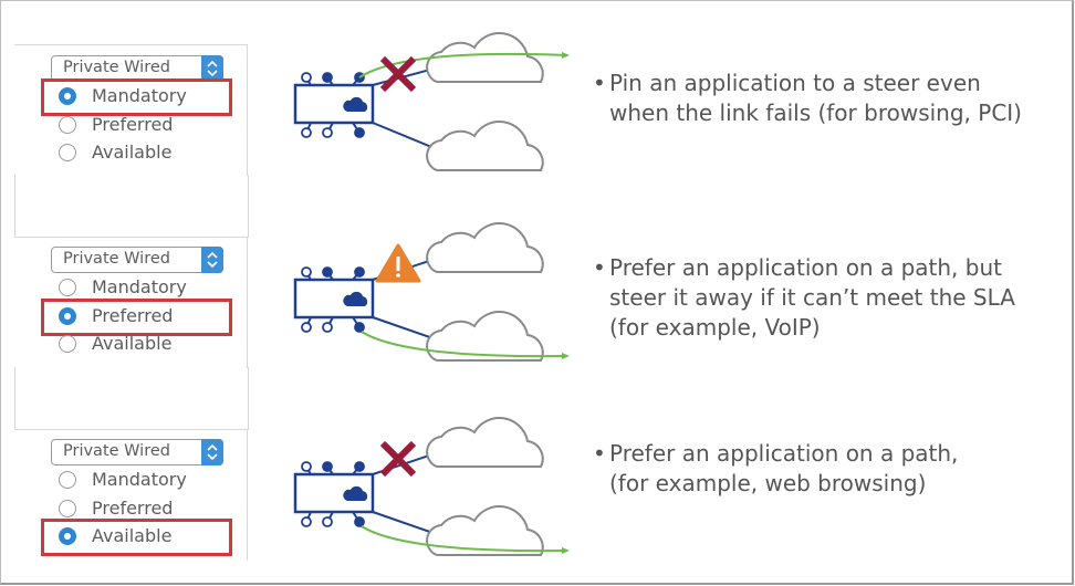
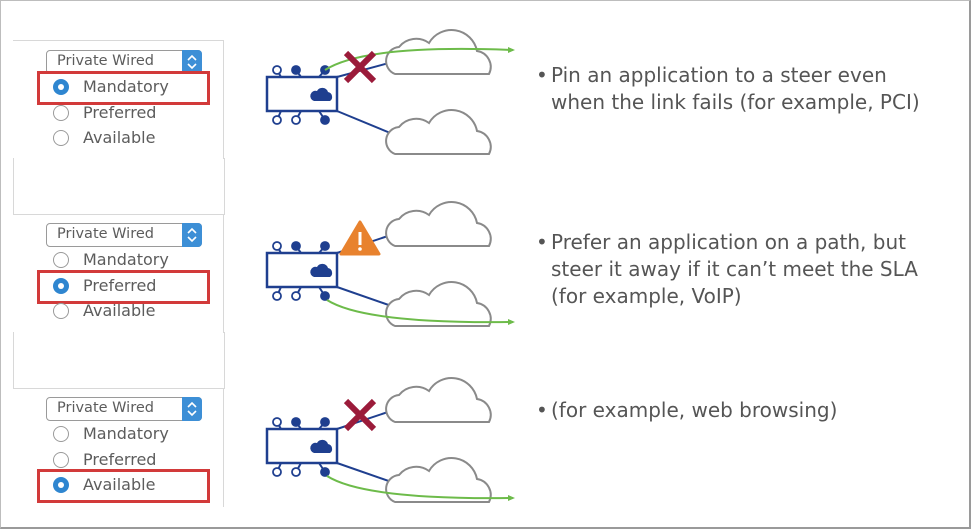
  Private Wired
  Mandatory
  Preferred
  Available
  •
  Pin an application to a steer even
- when the link fails (for browsing, PCI)
+ when the link fails (for example, PCI)
  Private Wired
  Mandatory
  Preferred
  Available
  •
  Prefer an application on a path, but
  steer it away if it can’t meet the SLA
  (for example, VoIP)
  Private Wired
  Mandatory
  Preferred
  Available
  •
- Prefer an application on a path,
  (for example, web browsing)
